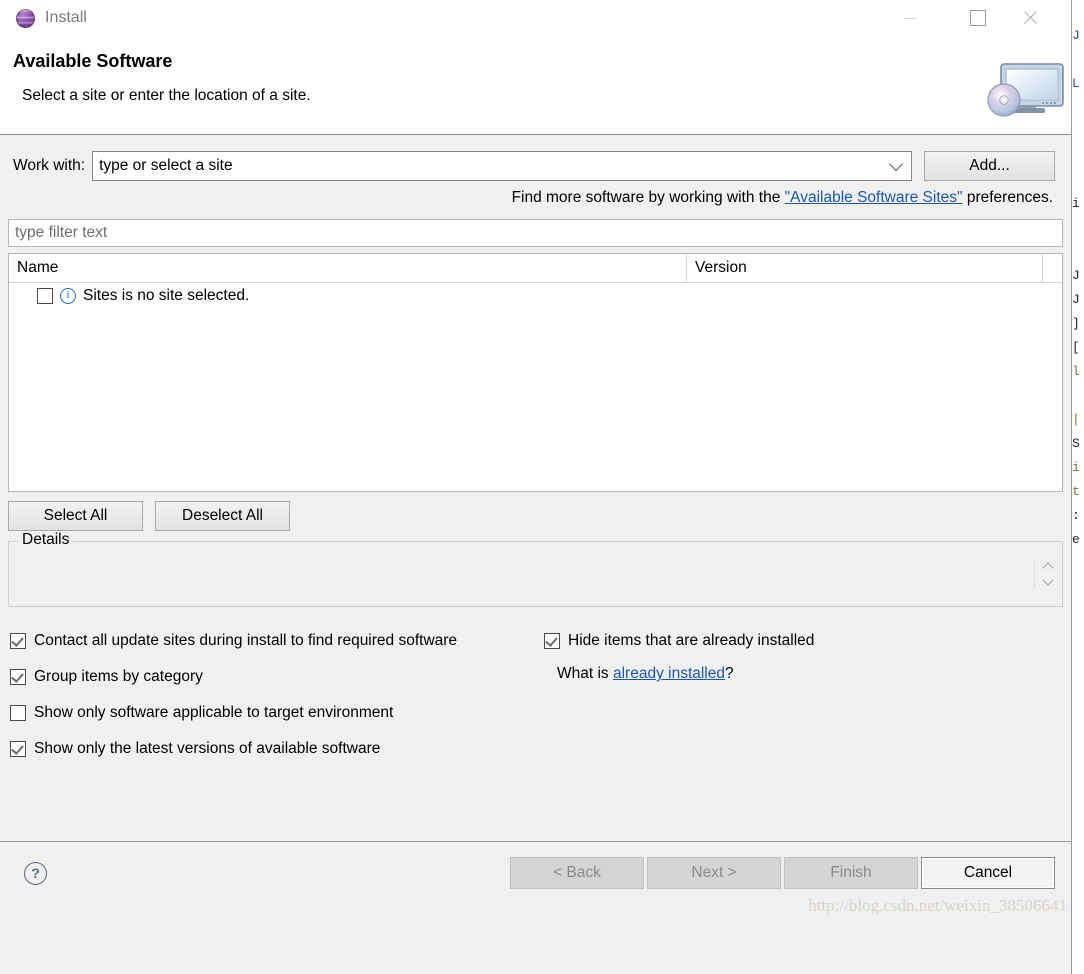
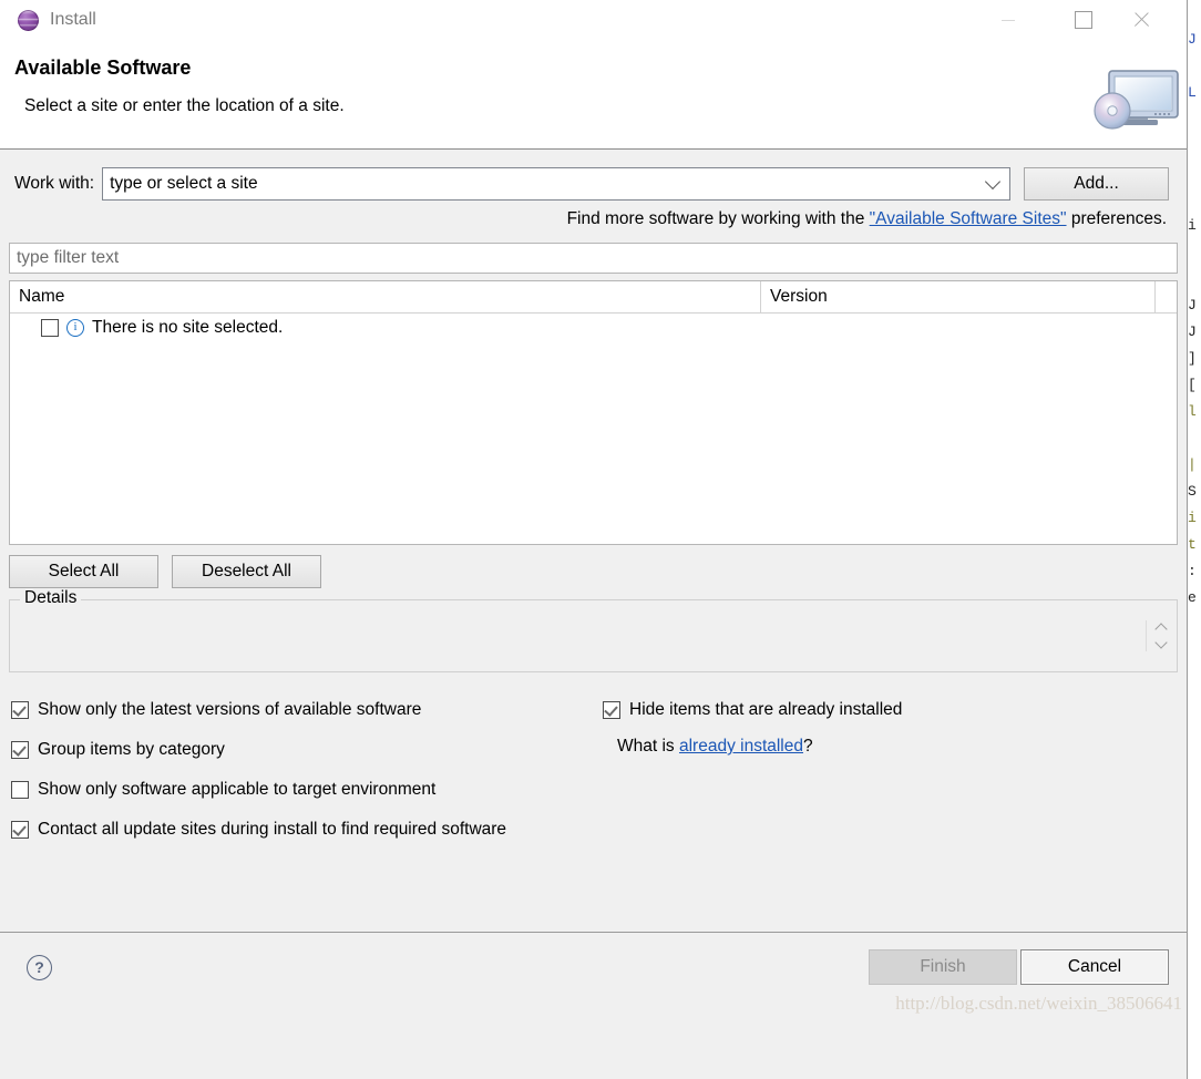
  J L i J J ] [ l | S i t : e
  Install
  Available Software
  Select a site or enter the location of a site.
  Work with:
  type or select a site
  Add...
  Find more software by working with the "Available Software Sites" preferences.
  type filter text
  Name
  Version
  i
- Sites is no site selected.
+ There is no site selected.
  Select All
  Deselect All
  Details
- Contact all update sites during install to find required software
+ Show only the latest versions of available software
  Group items by category
  Show only software applicable to target environment
- Show only the latest versions of available software
+ Contact all update sites during install to find required software
  Hide items that are already installed
  What is already installed?
  ?
- < Back
- Next >
  Finish
  Cancel
  http://blog.csdn.net/weixin_38506641
